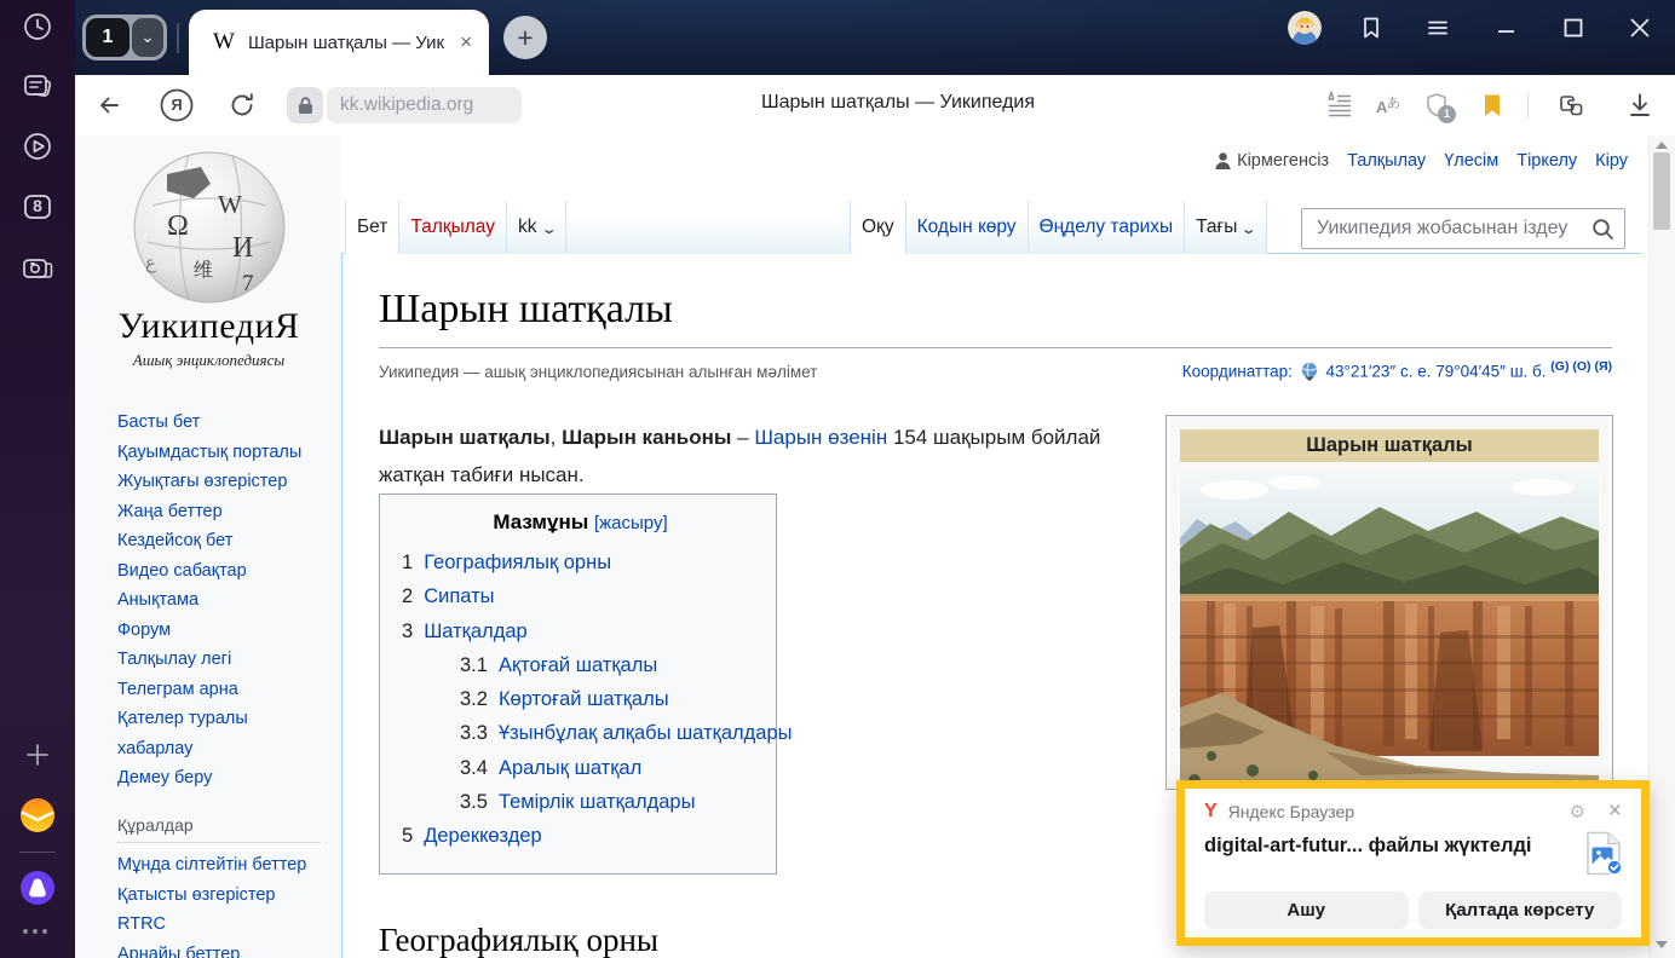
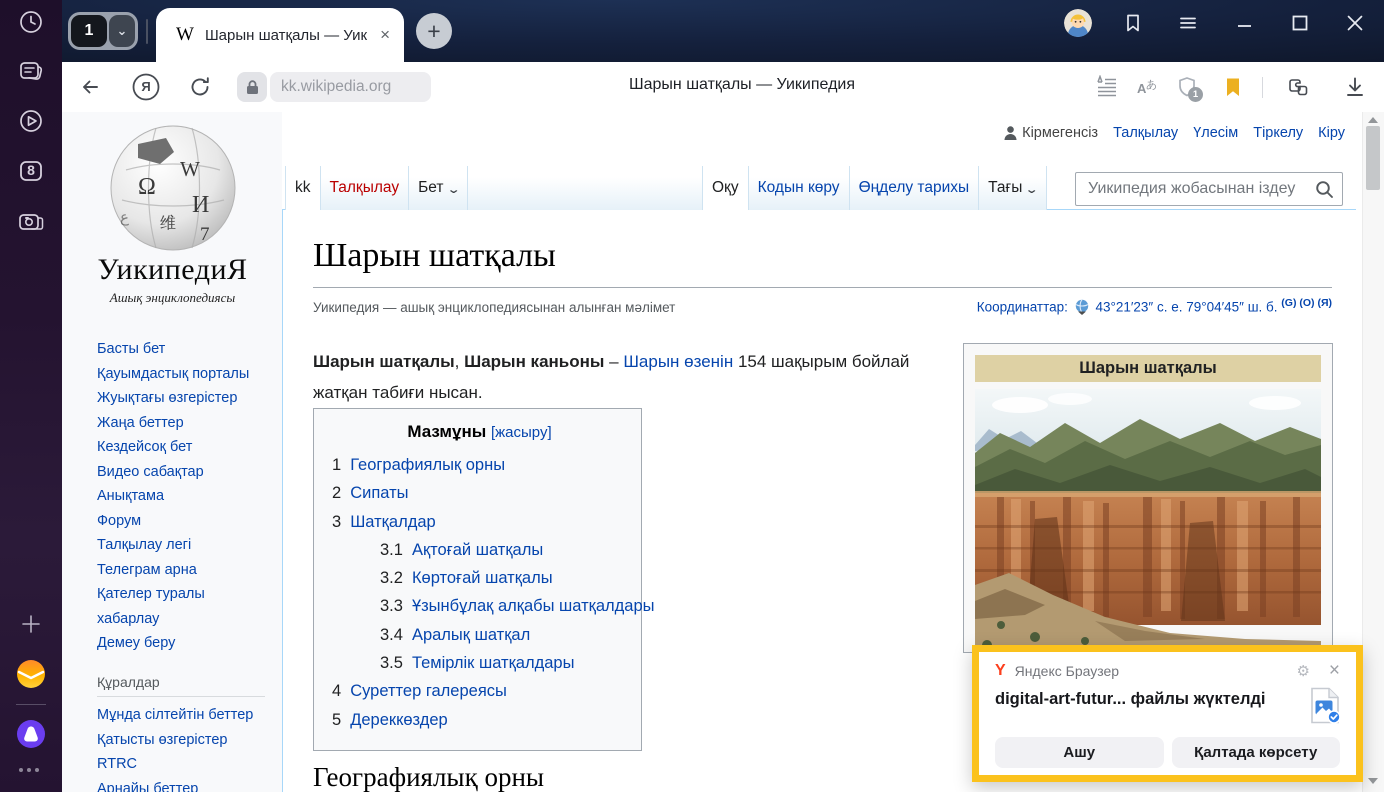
  8
  1
  ⌄
  W
  Шарын шатқалы — Уик
  ×
  +
  Я
  kk.wikipedia.org
  Шарын шатқалы — Уикипедия
  A
  あ
  1
  Ω
  W
  И
  维
  7
  ع
  УикипедиЯ
  Ашық энциклопедиясы
  Кірмегенсіз
  Талқылау
  Үлесім
  Тіркелу
  Кіру
- Бет
+ kk
  Талқылау
- kk
+ Бет
  ⌄
  Оқу
  Кодын көру
  Өңделу тарихы
  Тағы
  ⌄
  Уикипедия жобасынан іздеу
  Басты бет
  Қауымдастық порталы
  Жуықтағы өзгерістер
  Жаңа беттер
  Кездейсоқ бет
  Видео сабақтар
  Анықтама
  Форум
  Талқылау легі
  Телеграм арна
  Қателер туралы хабарлау
  Демеу беру
  Құралдар
  Мұнда сілтейтін беттер
  Қатысты өзгерістер
  RTRC
  Арнайы беттер
  Шарын шатқалы
  Уикипедия — ашық энциклопедиясынан алынған мәлімет
  Координаттар: 43°21′23″ с. е. 79°04′45″ ш. б. (G) (O) (Я)
  Шарын шатқалы, Шарын каньоны – Шарын өзенін 154 шақырым бойлай жатқан табиғи нысан.
  Мазмұны [жасыру]
  1 Географиялық орны
  2 Сипаты
  3 Шатқалдар
  3.1 Ақтоғай шатқалы
  3.2 Көртоғай шатқалы
  3.3 Ұзынбұлақ алқабы шатқалдары
  3.4 Аралық шатқал
  3.5 Темірлік шатқалдары
+ 4 Суреттер галереясы
  5 Дереккөздер
  Географиялық орны
  Шарын шатқалы
  Y
  Яндекс Браузер
  ⚙
  ×
  digital-art-futur... файлы жүктелді
  Ашу
  Қалтада көрсету
